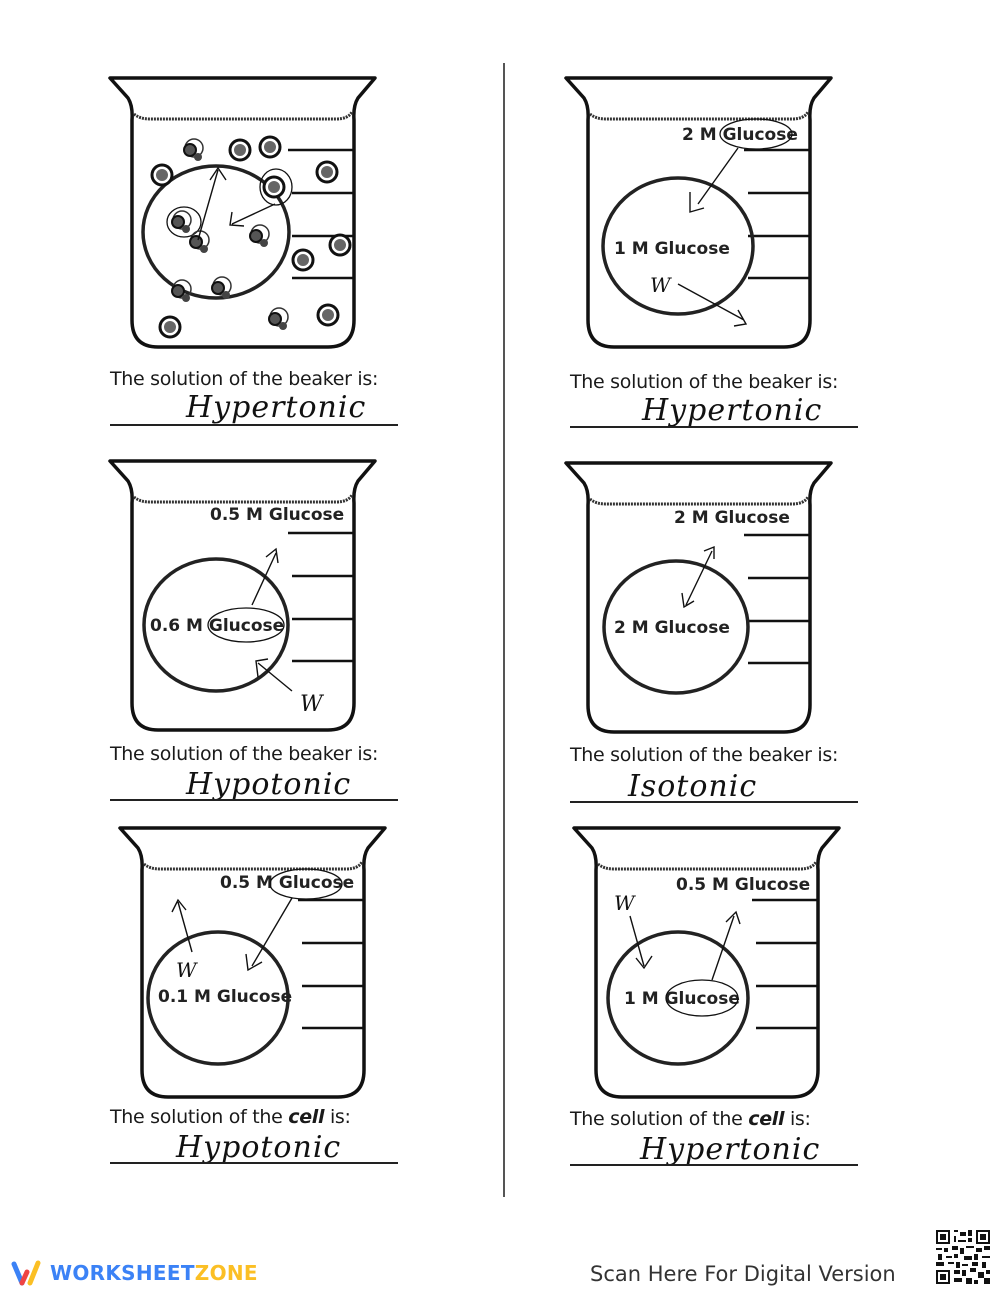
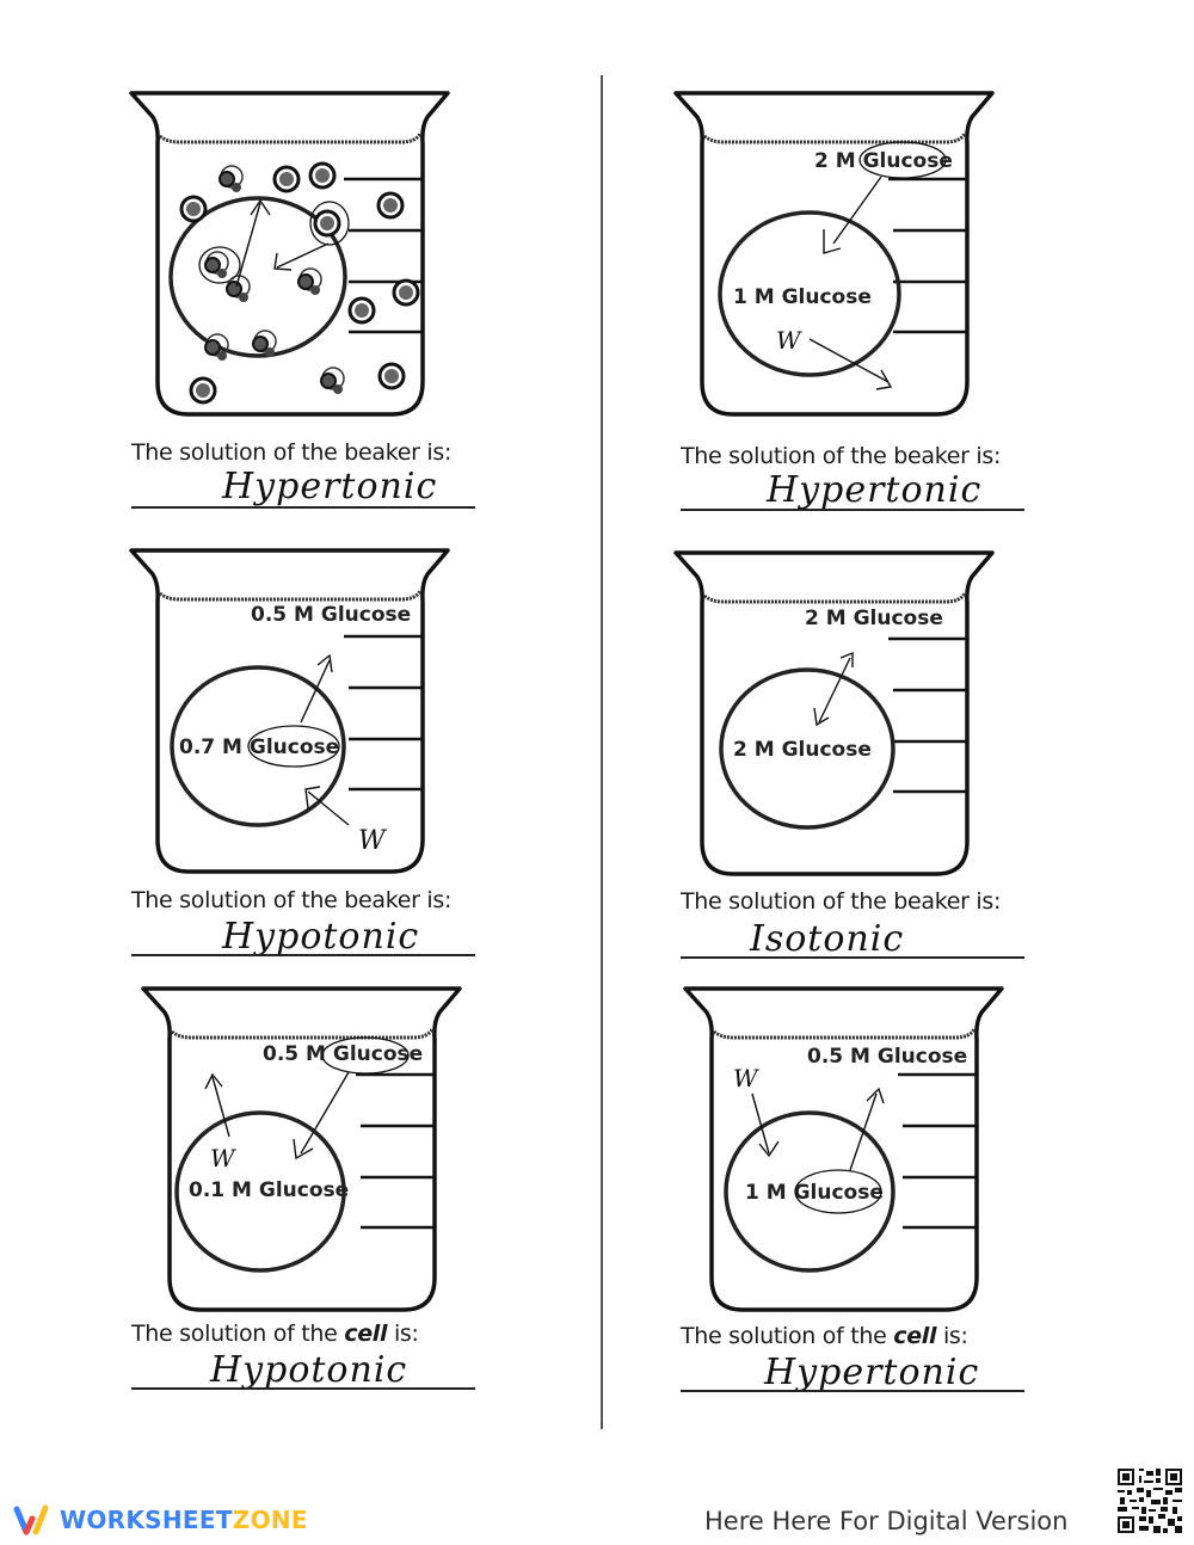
  The solution of the beaker is:
  Hypertonic
  2 M Glucos
  1 M Glucose
  W
  The solution of the beaker is:
  Hypertonic
  0.5 M Glucose
- 0.6 M Glucose
+ 0.7 M Glucose
  W
  The solution of the beaker is:
  Hypotonic
  2 M Glucose
  2 M Glucose
  The solution of the beaker is:
  Isotonic
  0.5 M Glucose
  0.1 M Glucose
  W
  The solution of the cell is:
  Hypotonic
  0.5 M Glucose
  1 M Glucose
  W
  The solution of the cell is:
  Hypertonic
  WORKSHEETZONE
- Scan Here For Digital Version
+ Here Here For Digital Version
